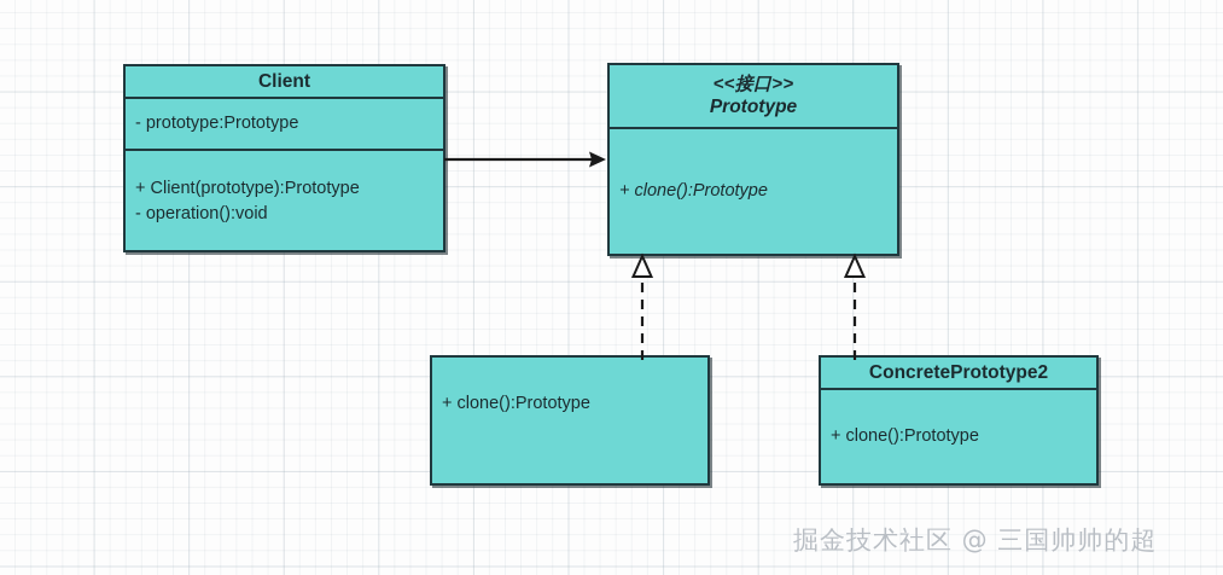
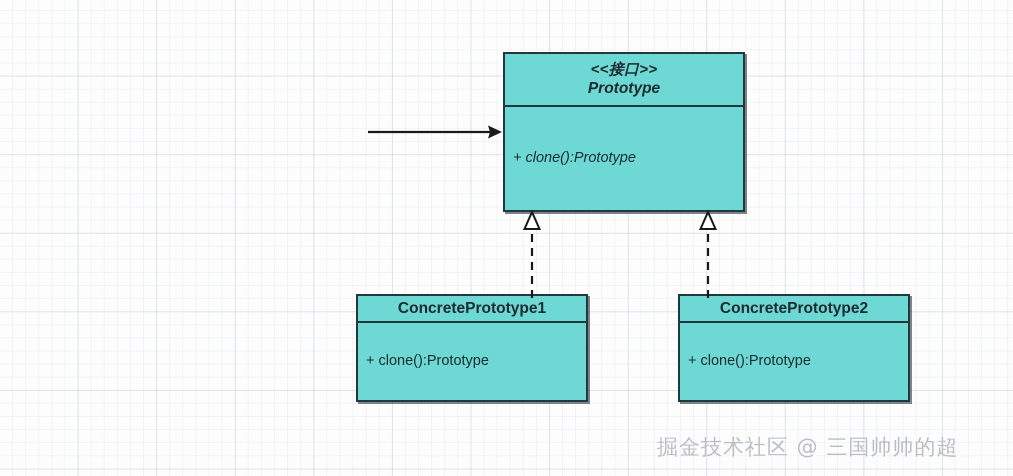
- Client
- - prototype:Prototype
- + Client(prototype):Prototype
- - operation():void
  <<接口>>
  Prototype
  + clone():Prototype
+ ConcretePrototype1
  + clone():Prototype
  ConcretePrototype2
  + clone():Prototype
  掘金技术社区 @ 三国帅帅的超
